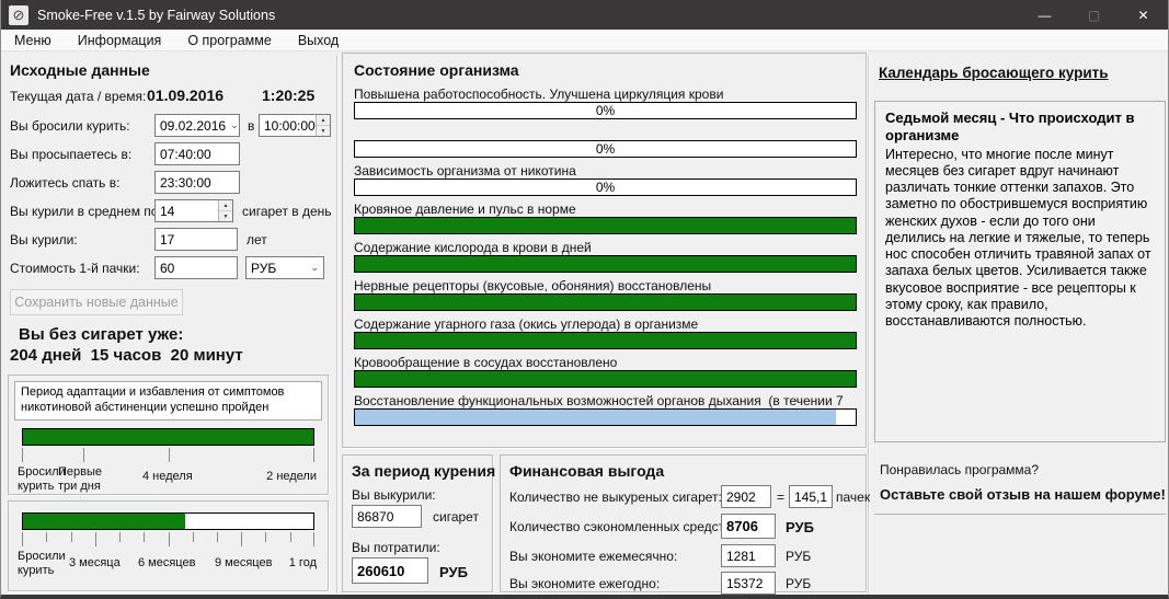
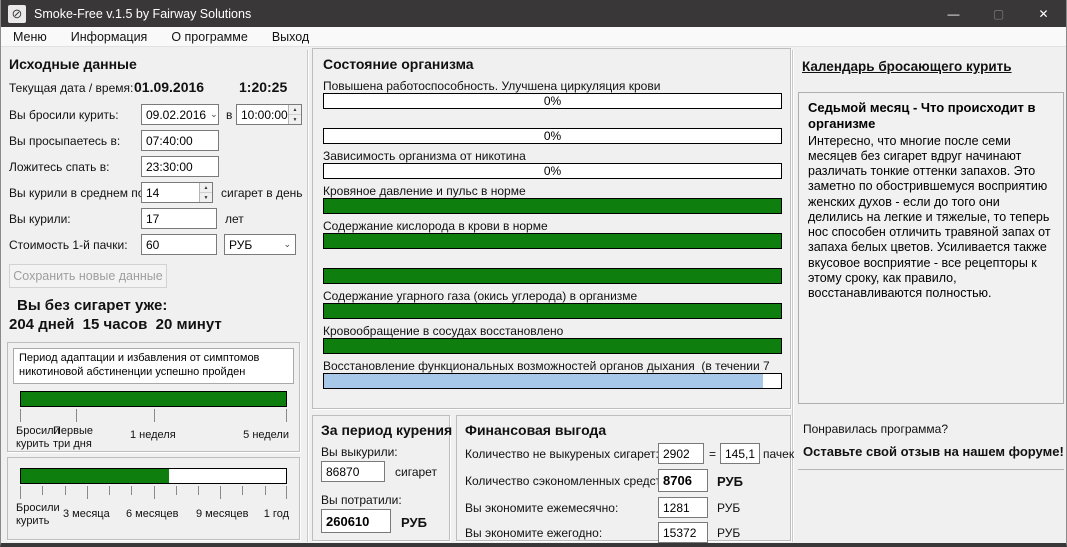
  ⊘
  Smoke-Free v.1.5 by Fairway Solutions
  —
  ▢
  ✕
  Меню
  Информация
  О программе
  Выход
  Исходные данные
  Текущая дата / время:
  01.09.2016
  1:20:25
  Вы бросили курить:
  09.02.2016
  ⌄
  в
  10:00:00
  Вы просыпаетесь в:
  07:40:00
  Ложитесь спать в:
  23:30:00
  Вы курили в среднем п
  14
  сигарет в день
  Вы курили:
  17
  лет
  Стоимость 1-й пачки:
  60
  РУБ
  ⌄
  Сохранить новые данные
  Вы без сигарет уже:
  204 дней 15 часов 20 минут
  Период адаптации и избавления от симптомов никотиновой абстиненции успешно пройден
  Бросили курить
  Первые три дня
- 4 неделя
+ 1 неделя
- 2 недели
+ 5 недели
  Бросили курить
  3 месяца
  6 месяцев
  9 месяцев
  1 год
  Состояние организма
  Повышена работоспособность. Улучшена циркуляция крови
  0%
  0%
  Зависимость организма от никотина
  0%
  Кровяное давление и пульс в норме
- Содержание кислорода в крови в дней
+ Содержание кислорода в крови в норме
- Нервные рецепторы (вкусовые, обоняния) восстановлены
  Содержание угарного газа (окись углерода) в организме
  Кровообращение в сосудах восстановлено
  Восстановление функциональных возможностей органов дыхания (в течении 7
  За период курения
  Вы выкурили:
  86870
  сигарет
  Вы потратили:
  260610
  РУБ
  Финансовая выгода
  Количество не выкуреных сигарет
  2902
  =
  145,1
  пачек
  Количество сэкономленных средс
  8706
  РУБ
  Вы экономите ежемесячно:
  1281
  РУБ
  Вы экономите ежегодно:
  15372
  РУБ
  Календарь бросающего курить
  Седьмой месяц - Что происходит в организме
- Интересно, что многие после минут месяцев без сигарет вдруг начинают различать тонкие оттенки запахов. Это заметно по обострившемуся восприятию женских духов - если до того они делились на легкие и тяжелые, то теперь нос способен отличить травяной запах от запаха белых цветов. Усиливается также вкусовое восприятие - все рецепторы к этому сроку, как правило, восстанавливаются полностью.
+ Интересно, что многие после семи месяцев без сигарет вдруг начинают различать тонкие оттенки запахов. Это заметно по обострившемуся восприятию женских духов - если до того они делились на легкие и тяжелые, то теперь нос способен отличить травяной запах от запаха белых цветов. Усиливается также вкусовое восприятие - все рецепторы к этому сроку, как правило, восстанавливаются полностью.
  Понравилась программа?
  Оставьте свой отзыв на нашем форуме!
